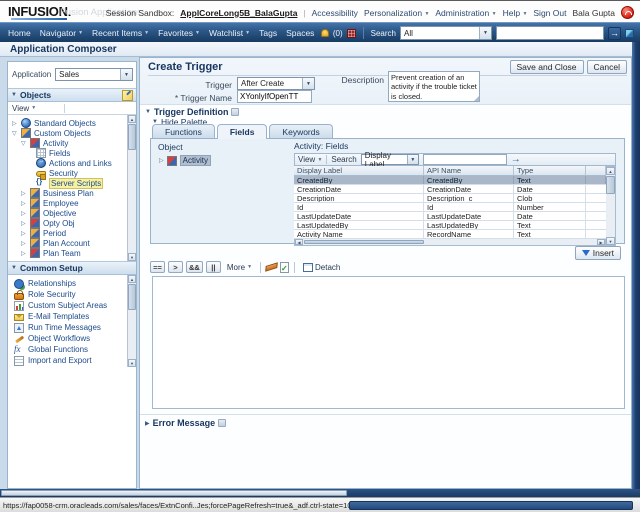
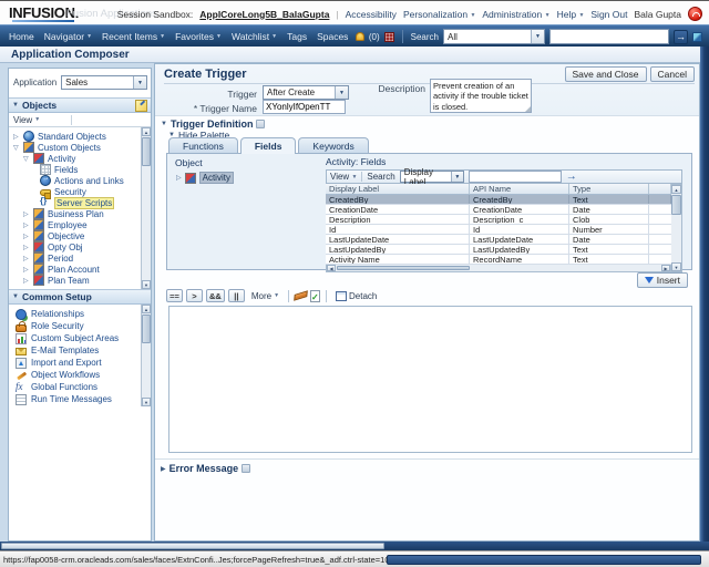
  INFUSION.
  Fusion Applications
  Session Sandbox:
  ApplCoreLong5B_BalaGupta
  |
  Accessibility
  Personalization
  Administration
  Help
  Sign Out
  Bala Gupta
  Home
  Navigator
  Recent Items
  Favorites
  Watchlist
  Tags
  Spaces
  (0)
  Search
  All
  →
  Application Composer
  Application
  Sales
  Objects
  View
  Standard Objects
  Custom Objects
  Activity
  Fields
  Actions and Links
  Security
  Server Scripts
  Business Plan
  Employee
  Objective
  Opty Obj
  Period
  Plan Account
  Plan Team
  Common Setup
  Relationships
  Role Security
  Custom Subject Areas
  E-Mail Templates
- Run Time Messages
+ Import and Export
  Object Workflows
  Global Functions
- Import and Export
+ Run Time Messages
  Create Trigger
  Save and Close
  Cancel
  Trigger
  After Create
  * Trigger Name
  XYonlyIfOpenTT
  Description
  Trigger Definition
  Hide Palette
  Functions
  Fields
  Keywords
  Object
  Activity
  Activity: Fields
  View
  Search
  Display Label
  →
  Display Label
  API Name
  Type
  CreatedBy
  CreatedBy
  Text
  CreationDate
  CreationDate
  Date
  Description
  Description_c
  Clob
  Id
  Id
  Number
  LastUpdateDate
  LastUpdateDate
  Date
  LastUpdatedBy
  LastUpdatedBy
  Text
  Activity Name
  RecordName
  Text
  Insert
  ==
  >
  &&
  ||
  More
  Detach
  Error Message
  https://fap0058-crm.oracleads.com/sales/faces/ExtnConfi..Jes;forcePageRefresh=true&_adf.ctrl-state=1
